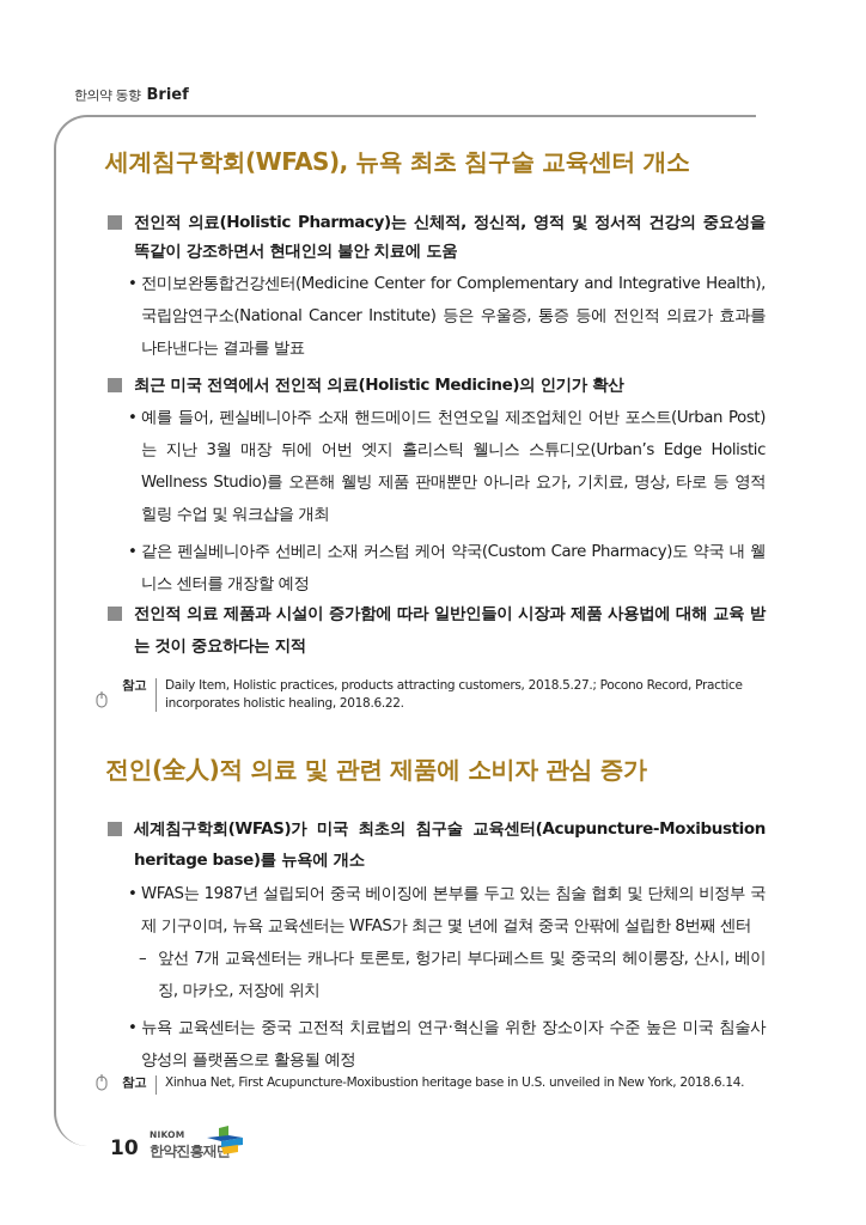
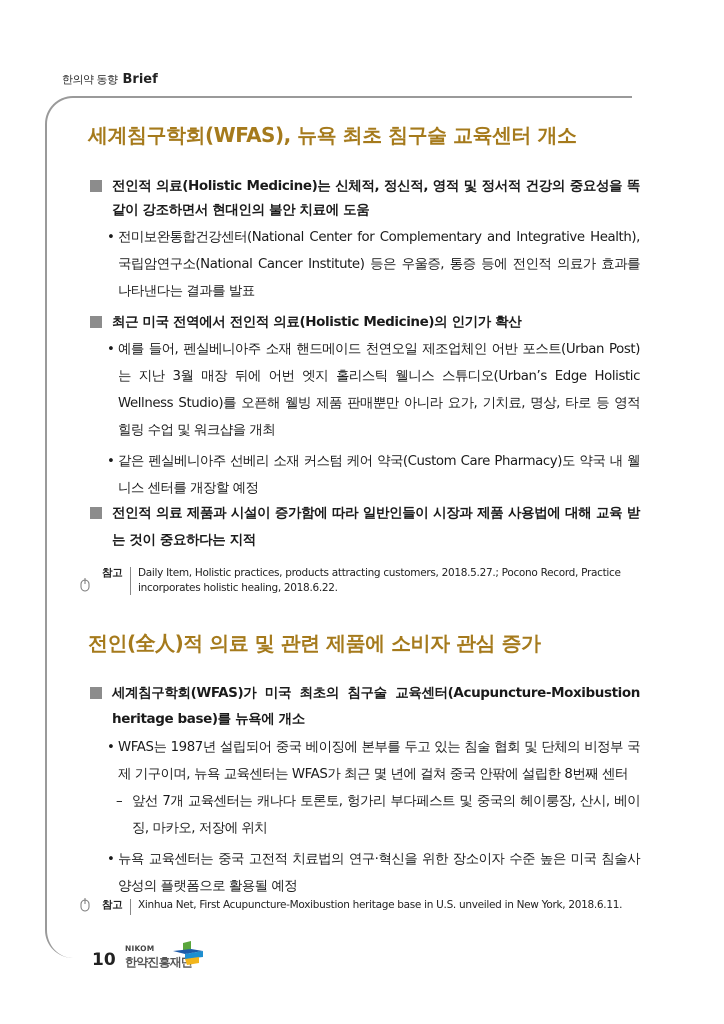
  한의약 동향 Brief
  세계침구학회(WFAS), 뉴욕 최초 침구술 교육센터 개소
- 전인적 의료(Holistic Pharmacy)는 신체적, 정신적, 영적 및 정서적 건강의 중요성을 똑같이 강조하면서 현대인의 불안 치료에 도움
+ 전인적 의료(Holistic Medicine)는 신체적, 정신적, 영적 및 정서적 건강의 중요성을 똑같이 강조하면서 현대인의 불안 치료에 도움
  •
- 전미보완통합건강센터(Medicine Center for Complementary and Integrative Health), 국립암연구소(National Cancer Institute) 등은 우울증, 통증 등에 전인적 의료가 효과를 나타낸다는 결과를 발표
+ 전미보완통합건강센터(National Center for Complementary and Integrative Health), 국립암연구소(National Cancer Institute) 등은 우울증, 통증 등에 전인적 의료가 효과를 나타낸다는 결과를 발표
  최근 미국 전역에서 전인적 의료(Holistic Medicine)의 인기가 확산
  •
  예를 들어, 펜실베니아주 소재 핸드메이드 천연오일 제조업체인 어반 포스트(Urban Post)는 지난 3월 매장 뒤에 어번 엣지 홀리스틱 웰니스 스튜디오(Urban’s Edge Holistic Wellness Studio)를 오픈해 웰빙 제품 판매뿐만 아니라 요가, 기치료, 명상, 타로 등 영적 힐링 수업 및 워크샵을 개최
  •
  같은 펜실베니아주 선베리 소재 커스텀 케어 약국(Custom Care Pharmacy)도 약국 내 웰니스 센터를 개장할 예정
  전인적 의료 제품과 시설이 증가함에 따라 일반인들이 시장과 제품 사용법에 대해 교육 받는 것이 중요하다는 지적
  참고
  Daily Item, Holistic practices, products attracting customers, 2018.5.27.; Pocono Record, Practice incorporates holistic healing, 2018.6.22.
  전인(全人)적 의료 및 관련 제품에 소비자 관심 증가
  세계침구학회(WFAS)가 미국 최초의 침구술 교육센터(Acupuncture-Moxibustion heritage base)를 뉴욕에 개소
  •
  WFAS는 1987년 설립되어 중국 베이징에 본부를 두고 있는 침술 협회 및 단체의 비정부 국제 기구이며, 뉴욕 교육센터는 WFAS가 최근 몇 년에 걸쳐 중국 안팎에 설립한 8번째 센터
  –
  앞선 7개 교육센터는 캐나다 토론토, 헝가리 부다페스트 및 중국의 헤이룽장, 산시, 베이징, 마카오, 저장에 위치
  •
  뉴욕 교육센터는 중국 고전적 치료법의 연구·혁신을 위한 장소이자 수준 높은 미국 침술사 양성의 플랫폼으로 활용될 예정
  참고
- Xinhua Net, First Acupuncture-Moxibustion heritage base in U.S. unveiled in New York, 2018.6.14.
+ Xinhua Net, First Acupuncture-Moxibustion heritage base in U.S. unveiled in New York, 2018.6.11.
  10
  NIKOM
  한약진흥재
